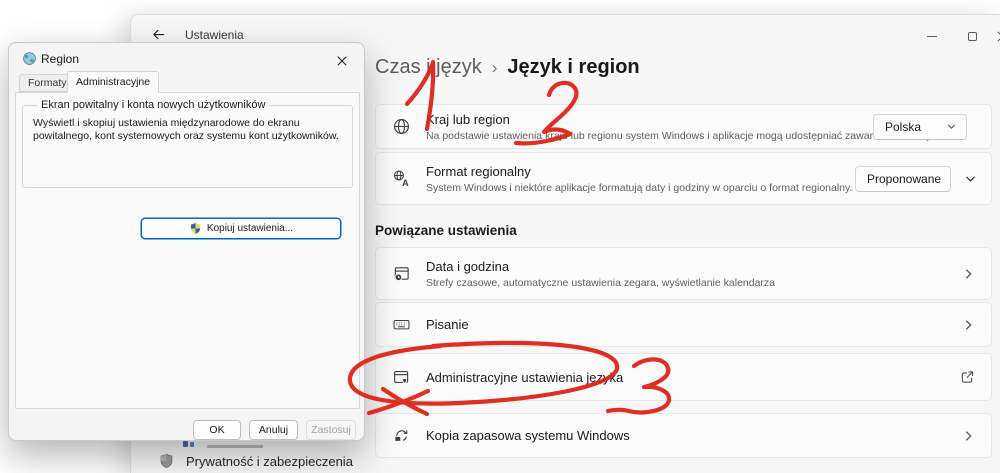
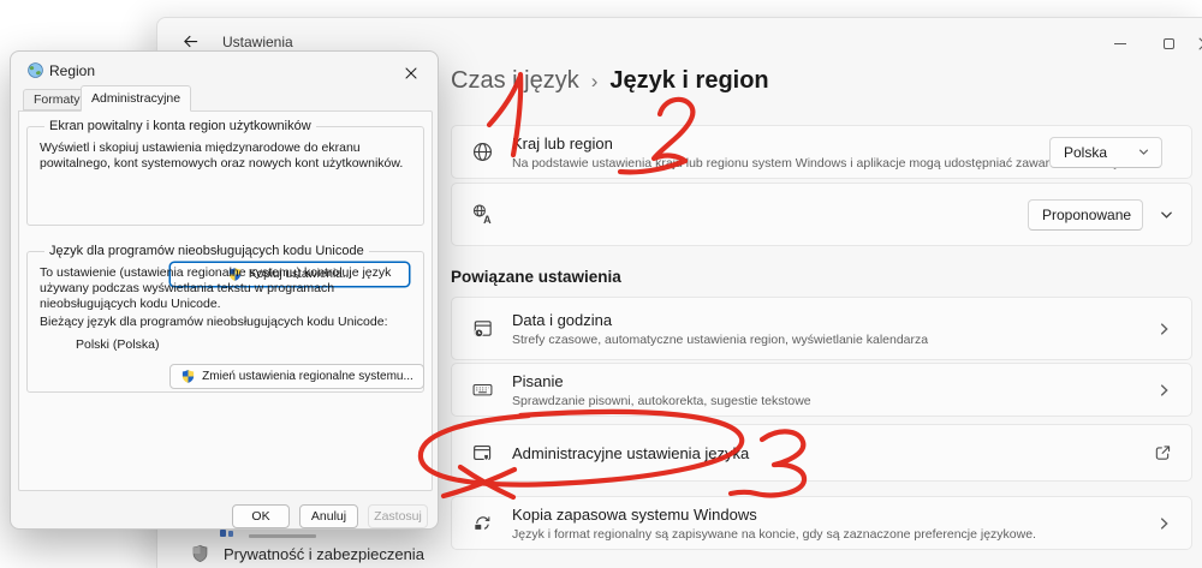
  Ustawienia
  Czas i język
  ›
  Język i region
  raj lub region
  Na podstawie ustawienia kra lub regionu system Windows i aplikacje mogą udostępniać zawar
  Polska
  A
- Format regionalny
- System Windows i niektóre aplikacje formatują daty i godziny w oparciu o format regionalny.
  Proponowane
  Powiązane ustawienia
  Data i godzina
- Strefy czasowe, automatyczne ustawienia zegara, wyświetlanie kalendarza
+ Strefy czasowe, automatyczne ustawienia region, wyświetlanie kalendarza
  Pisanie
+ Sprawdzanie pisowni, autokorekta, sugestie tekstowe
  Administracyjne ustawienia jęza
  Kopia zapasowa systemu Windows
+ Język i format regionalny są zapisywane na koncie, gdy są zaznaczone preferencje językowe.
  Prywatność i zabezpieczenia
  Region
  Formaty
  Administracyjne
- Ekran powitalny i konta nowych użytkowników
+ Ekran powitalny i konta region użytkowników
- Wyświetl i skopiuj ustawienia międzynarodowe do ekranu powitalnego, kont systemowych oraz systemu kont użytkowników.
+ Wyświetl i skopiuj ustawienia międzynarodowe do ekranu powitalnego, kont systemowych oraz nowych kont użytkowników.
  Kopiuj ustawienia...
+ Język dla programów nieobsługujących kodu Unicode
+ To ustawienie (ustawienia regionalne systemu) kontroluje język używany podczas wyświetlania tekstu w programach nieobsługujących kodu Unicode.
+ Bieżący język dla programów nieobsługujących kodu Unicode:
+ Polski (Polska)
+ Zmień ustawienia regionalne systemu...
  OK
  Anuluj
  Zastosuj
